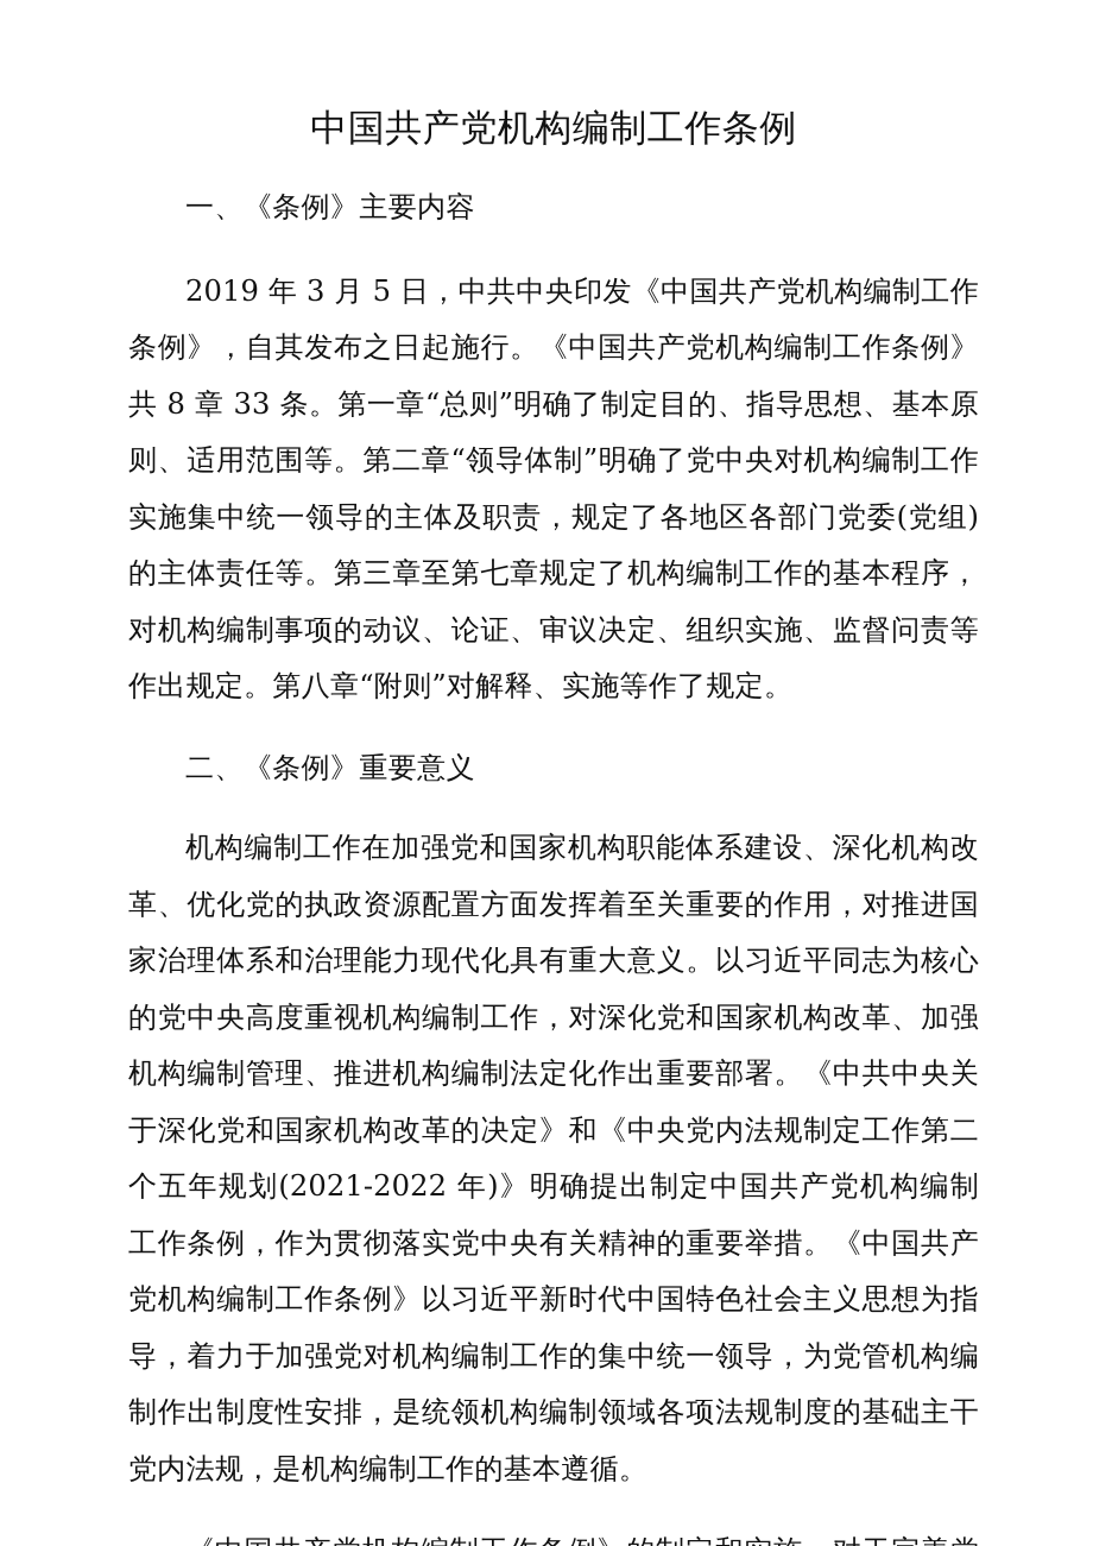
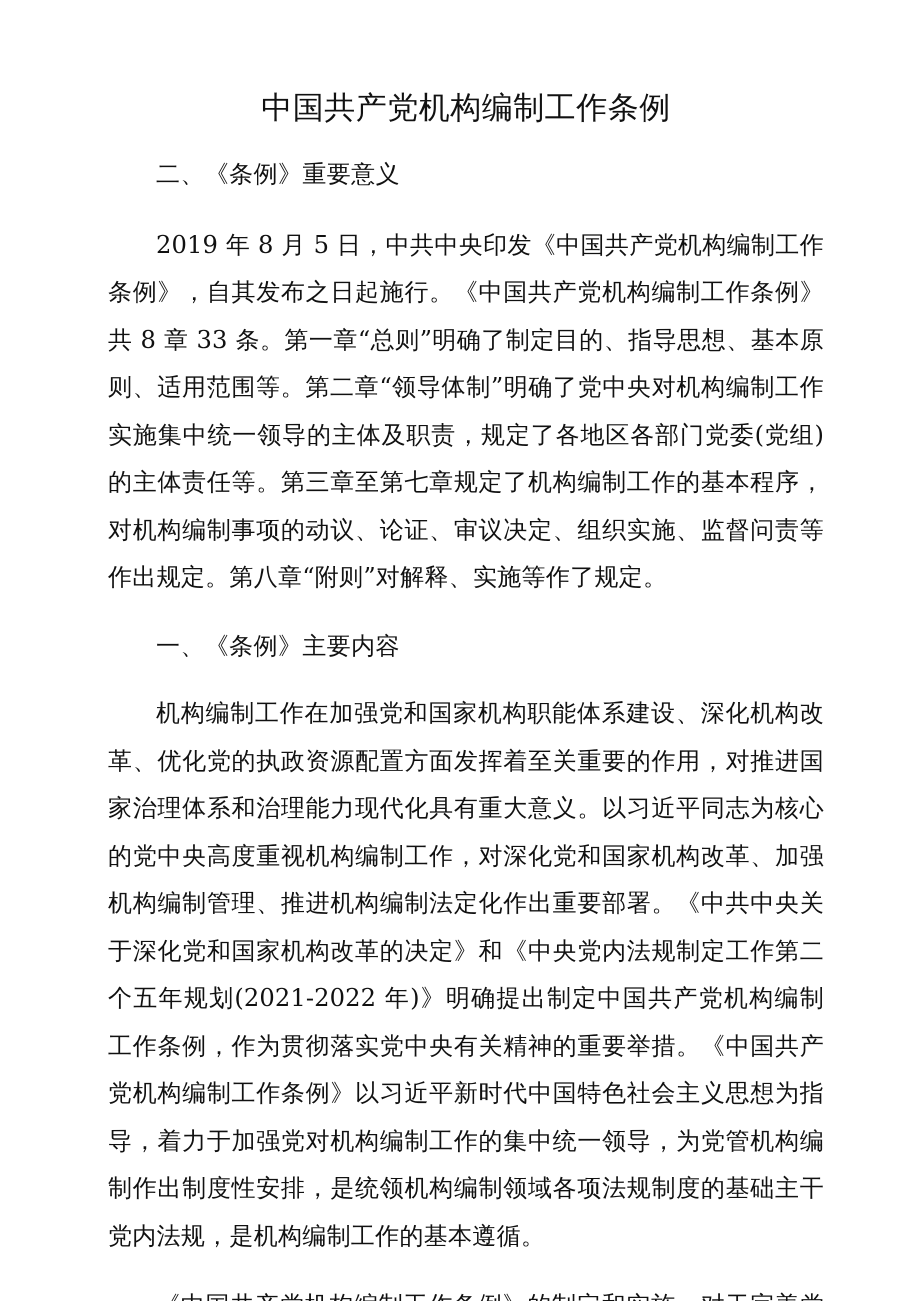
  中国共产党机构编制工作条例
- 一、《条例》主要内容
+ 二、《条例》重要意义
- 2019 年 3 月 5 日，中共中央印发《中国共产党机构编制工作条例》，自其发布之日起施行。《中国共产党机构编制工作条例》共 8 章 33 条。第一章“总则”明确了制定目的、指导思想、基本原则、适用范围等。第二章“领导体制”明确了党中央对机构编制工作实施集中统一领导的主体及职责，规定了各地区各部门党委(党组)的主体责任等。第三章至第七章规定了机构编制工作的基本程序，对机构编制事项的动议、论证、审议决定、组织实施、监督问责等作出规定。第八章“附则”对解释、实施等作了规定。
+ 2019 年 8 月 5 日，中共中央印发《中国共产党机构编制工作条例》，自其发布之日起施行。《中国共产党机构编制工作条例》共 8 章 33 条。第一章“总则”明确了制定目的、指导思想、基本原则、适用范围等。第二章“领导体制”明确了党中央对机构编制工作实施集中统一领导的主体及职责，规定了各地区各部门党委(党组)的主体责任等。第三章至第七章规定了机构编制工作的基本程序，对机构编制事项的动议、论证、审议决定、组织实施、监督问责等作出规定。第八章“附则”对解释、实施等作了规定。
- 二、《条例》重要意义
+ 一、《条例》主要内容
  机构编制工作在加强党和国家机构职能体系建设、深化机构改革、优化党的执政资源配置方面发挥着至关重要的作用，对推进国家治理体系和治理能力现代化具有重大意义。以习近平同志为核心的党中央高度重视机构编制工作，对深化党和国家机构改革、加强机构编制管理、推进机构编制法定化作出重要部署。《中共中央关于深化党和国家机构改革的决定》和《中央党内法规制定工作第二个五年规划(2021-2022 年)》明确提出制定中国共产党机构编制工作条例，作为贯彻落实党中央有关精神的重要举措。《中国共产党机构编制工作条例》以习近平新时代中国特色社会主义思想为指导，着力于加强党对机构编制工作的集中统一领导，为党管机构编制作出制度性安排，是统领机构编制领域各项法规制度的基础主干党内法规，是机构编制工作的基本遵循。
